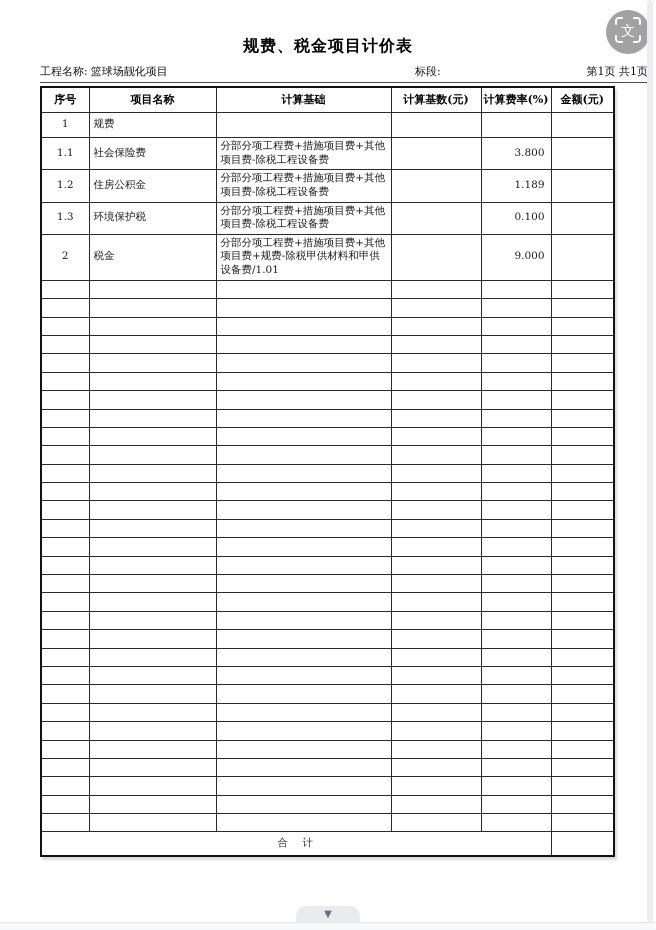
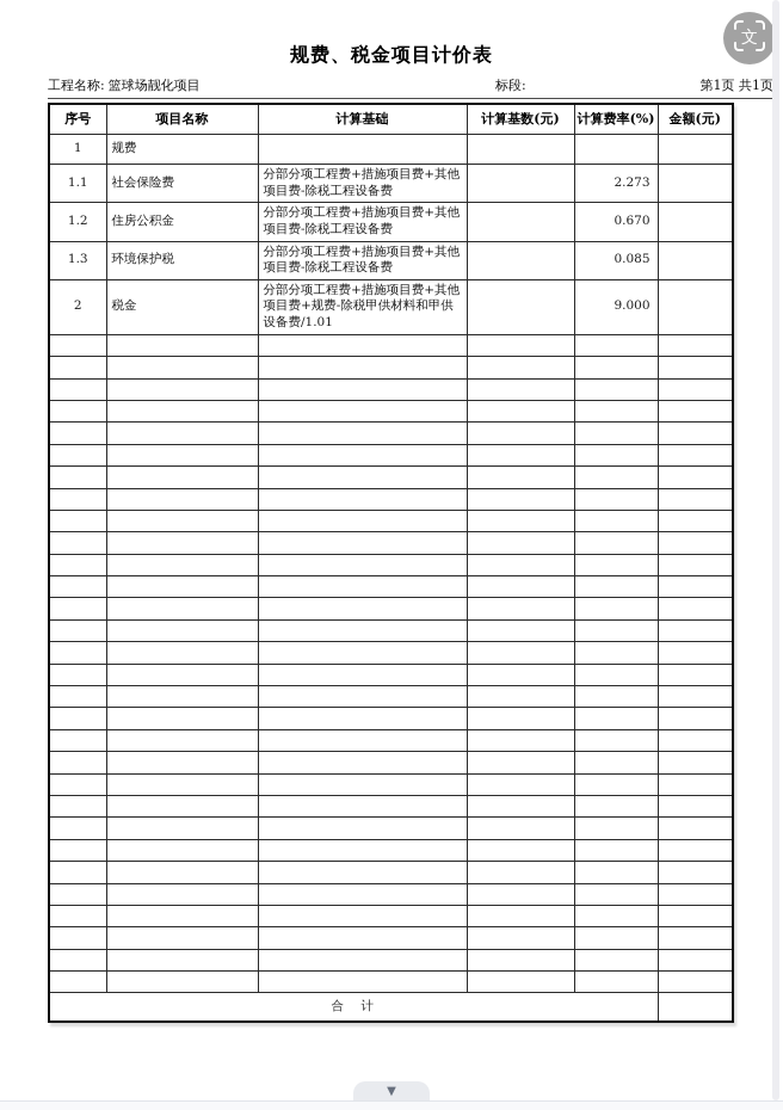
  规费、税金项目计价表
  文
  工程名称: 篮球场靓化项目
  标段:
  第1页 共1页
  序号	项目名称	计算基础	计算基数(元)	计算费率(%)	金额(元)
  1	规费
- 1.1	社会保险费	分部分项工程费+措施项目费+其他项目费-除税工程设备费		3.800
+ 1.1	社会保险费	分部分项工程费+措施项目费+其他项目费-除税工程设备费		2.273
- 1.2	住房公积金	分部分项工程费+措施项目费+其他项目费-除税工程设备费		1.189
+ 1.2	住房公积金	分部分项工程费+措施项目费+其他项目费-除税工程设备费		0.670
- 1.3	环境保护税	分部分项工程费+措施项目费+其他项目费-除税工程设备费		0.100
+ 1.3	环境保护税	分部分项工程费+措施项目费+其他项目费-除税工程设备费		0.085
  2	税金	分部分项工程费+措施项目费+其他项目费+规费-除税甲供材料和甲供设备费/1.01		9.000
  合 计
  ▼
